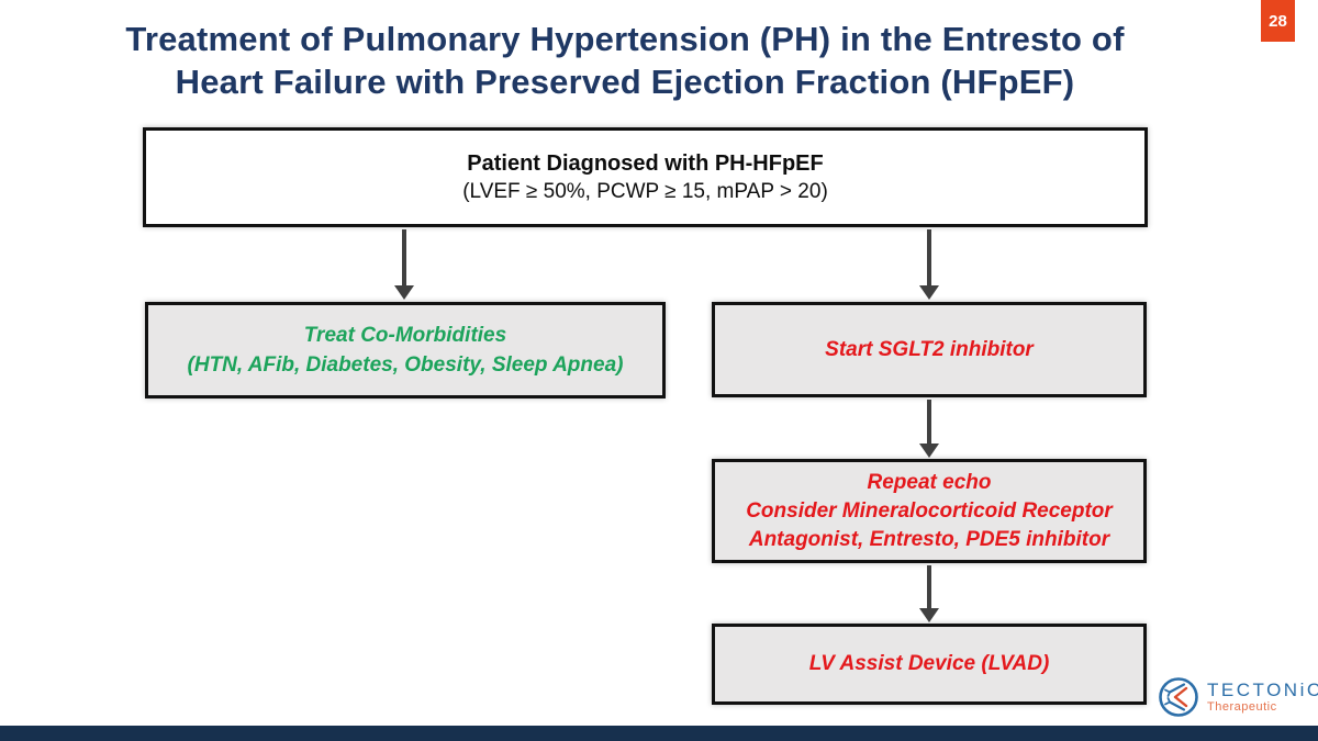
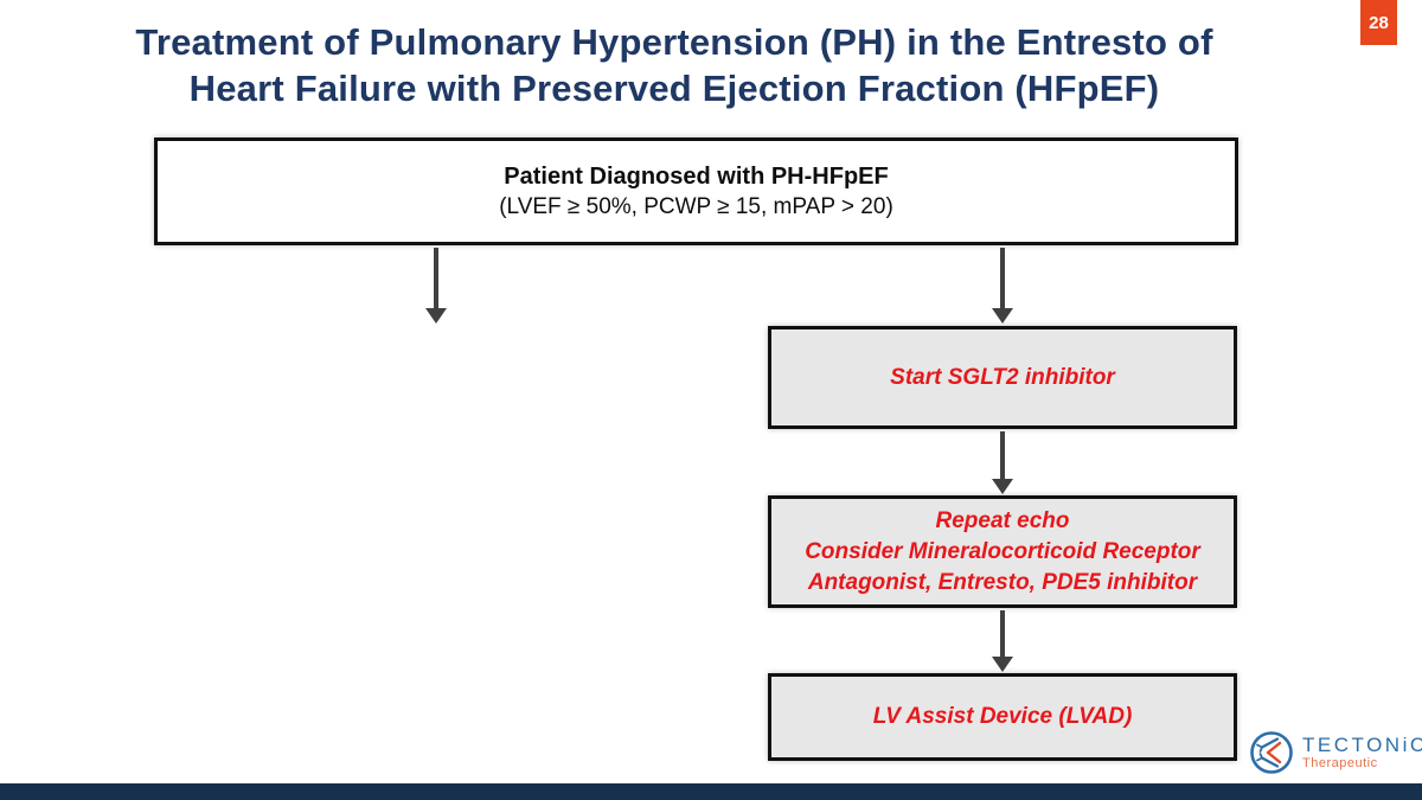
  28
  Treatment of Pulmonary Hypertension (PH) in the Entresto of
  Heart Failure with Preserved Ejection Fraction (HFpEF)
  Patient Diagnosed with PH-HFpEF
  (LVEF ≥ 50%, PCWP ≥ 15, mPAP > 20)
- Treat Co-Morbidities
- (HTN, AFib, Diabetes, Obesity, Sleep Apnea)
  Start SGLT2 inhibitor
  Repeat echo
  Consider Mineralocorticoid Receptor
  Antagonist, Entresto, PDE5 inhibitor
  LV Assist Device (LVAD)
  TECTONiC
  Therapeutic
